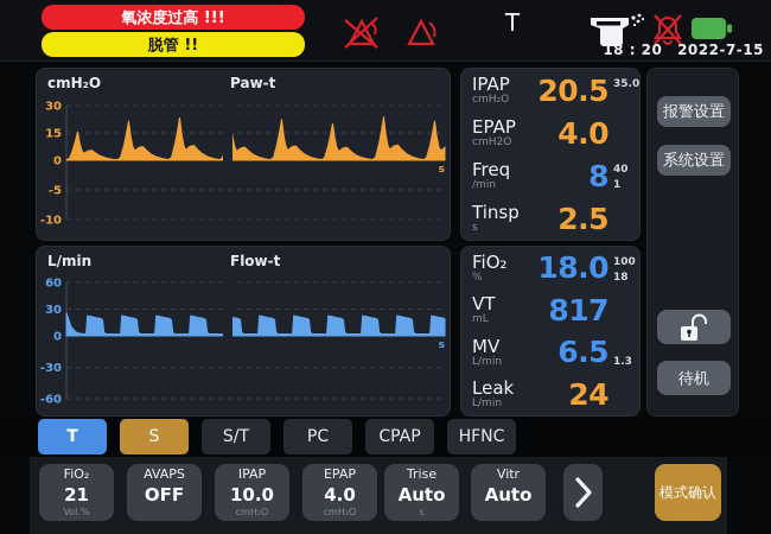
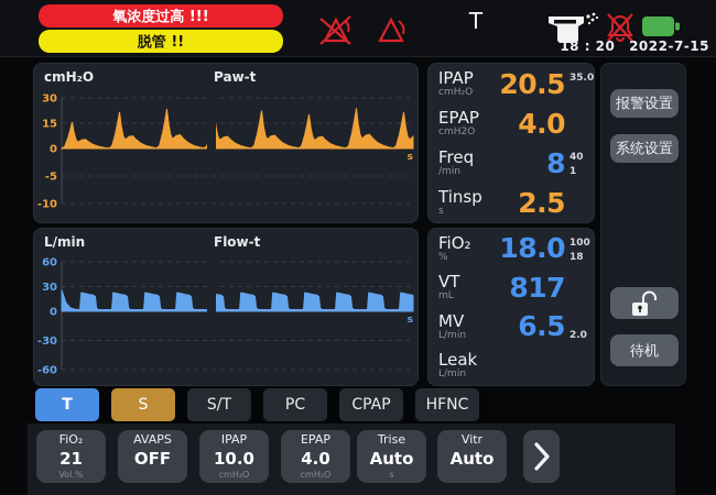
  氧浓度过高 !!!
  脱管 !!
  T
  18 : 20 2022-7-15
  30
  15
  0
  -5
  -10
  s
  cmH₂O
  Paw-t
  60
  30
  0
  -30
  -60
  s
  L/min
  Flow-t
  IPAP
  cmH₂O
  20.5
  35.0
  EPAP
  cmH2O
  4.0
  Freq
  /min
  8
  40
  1
  Tinsp
  s
  2.5
  FiO₂
  %
  18.0
  100
  18
  VT
  mL
  817
  MV
  L/min
  6.5
- 1.3
+ 2.0
  Leak
  L/min
- 24
  报警设置
  系统设置
  待机
  T
  S
  S/T
  PC
  CPAP
  HFNC
- 模式确认
  FiO₂
  21
  Vol.%
  AVAPS
  OFF
  IPAP
  10.0
  cmH₂O
  EPAP
  4.0
  cmH₂O
  Trise
  Auto
  s
  Vitr
  Auto
